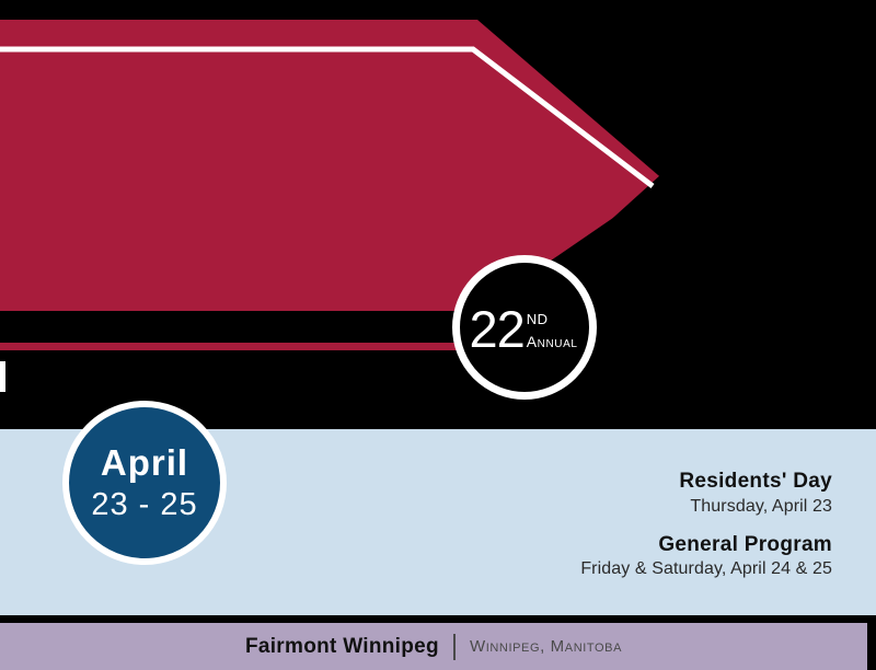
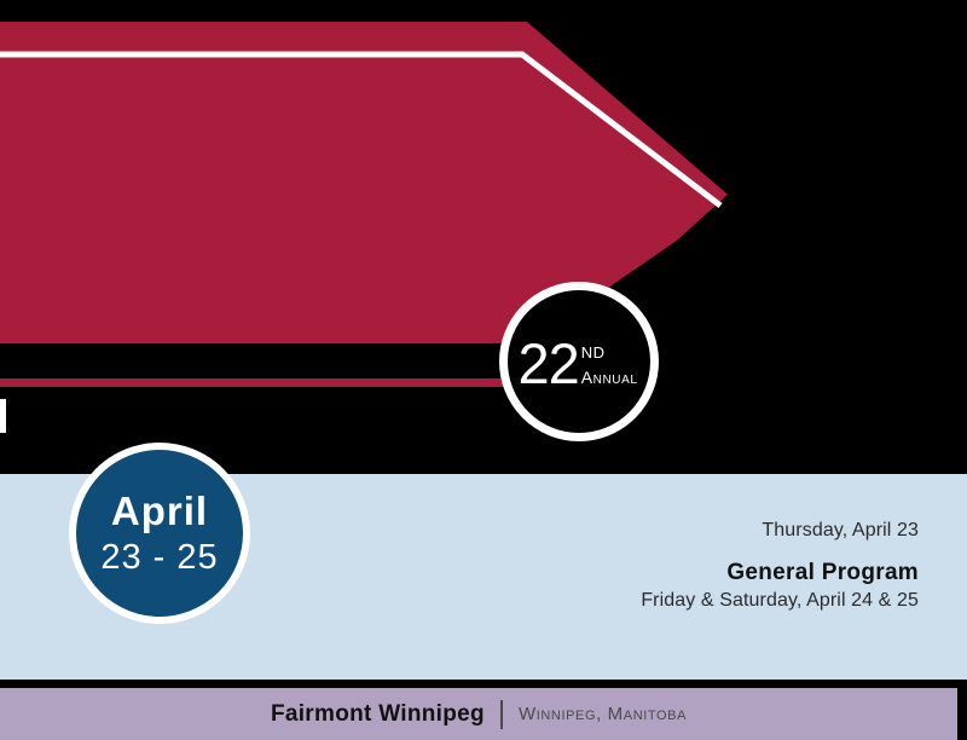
  22
  nd
  Annual
  April
  23 - 25
- Residents' Day
  Thursday, April 23
  General Program
  Friday & Saturday, April 24 & 25
  Fairmont Winnipeg
  Winnipeg, Manitoba
